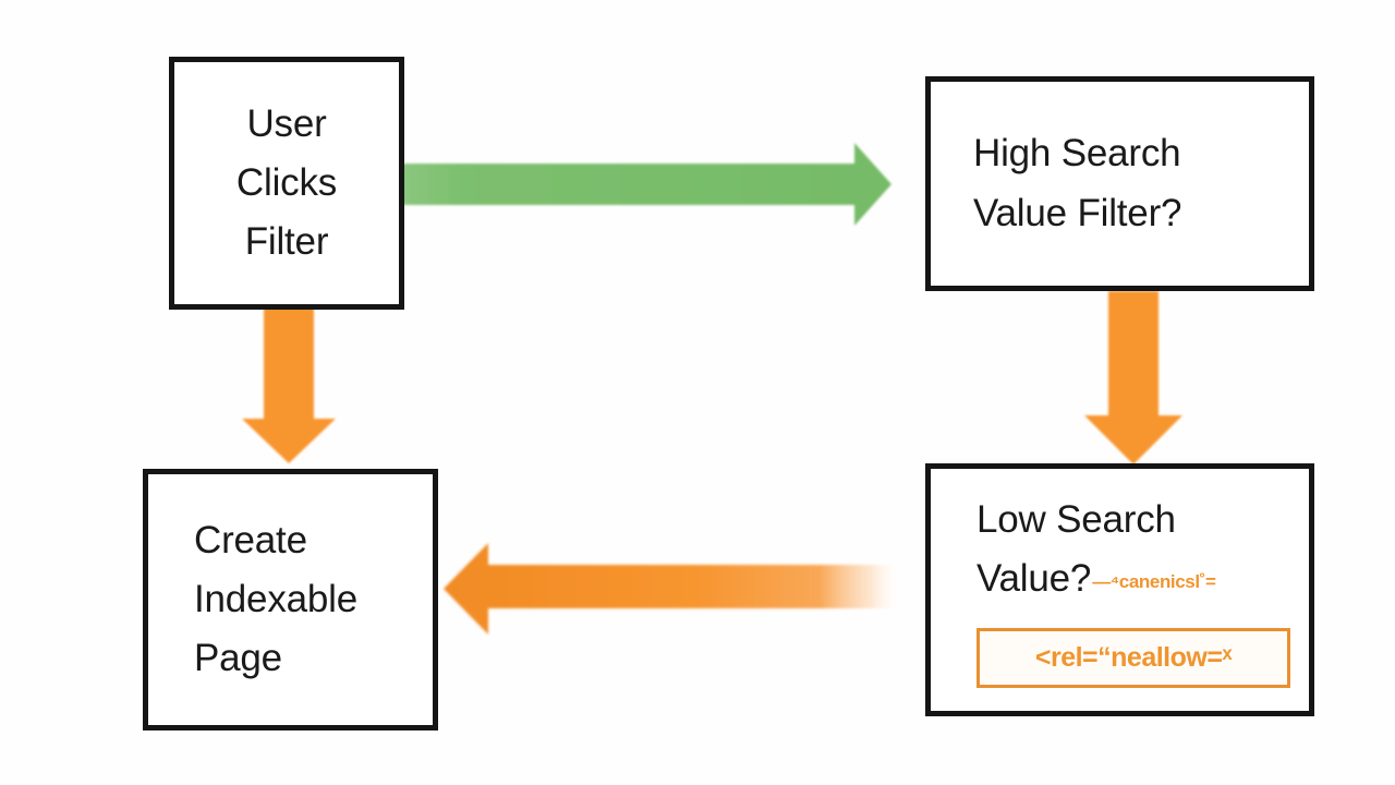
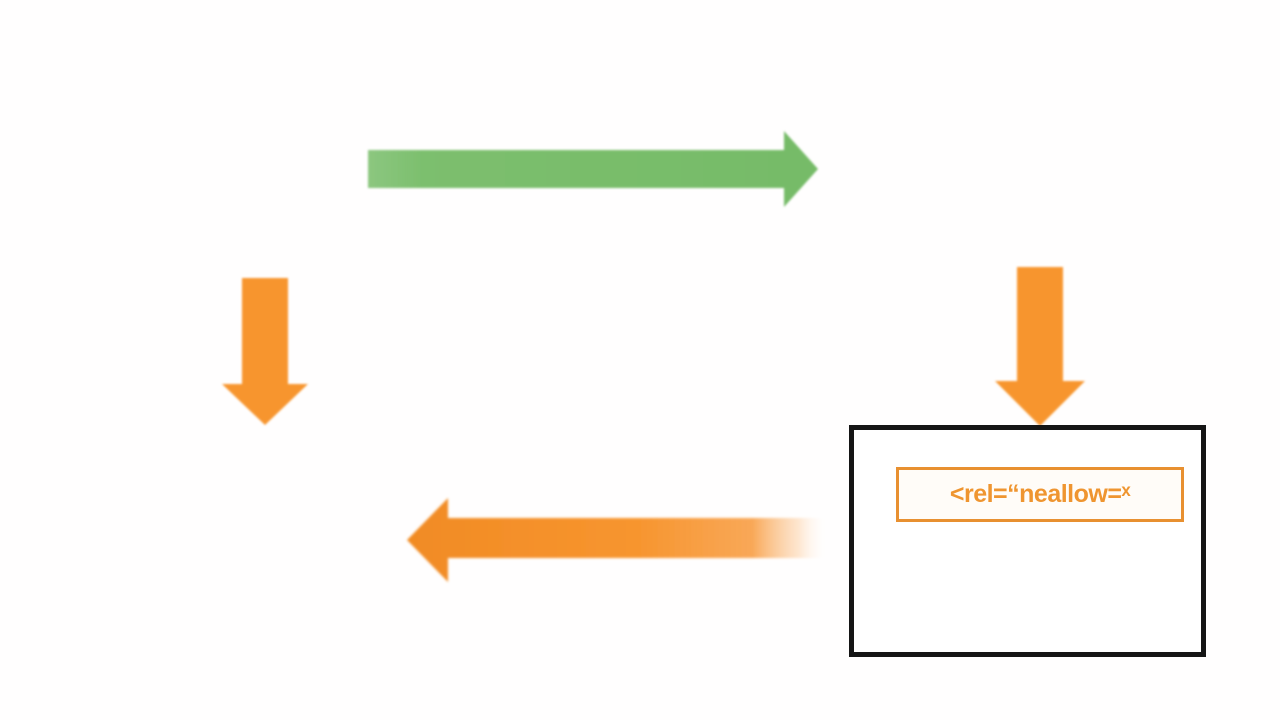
- User
- Clicks
- Filter
- High Search
- Value Filter?
- Create
- Indexable
- Page
- Low Search
- Value?
- —⁴canenicsl˚=
  <rel=“neallow=ˣ
